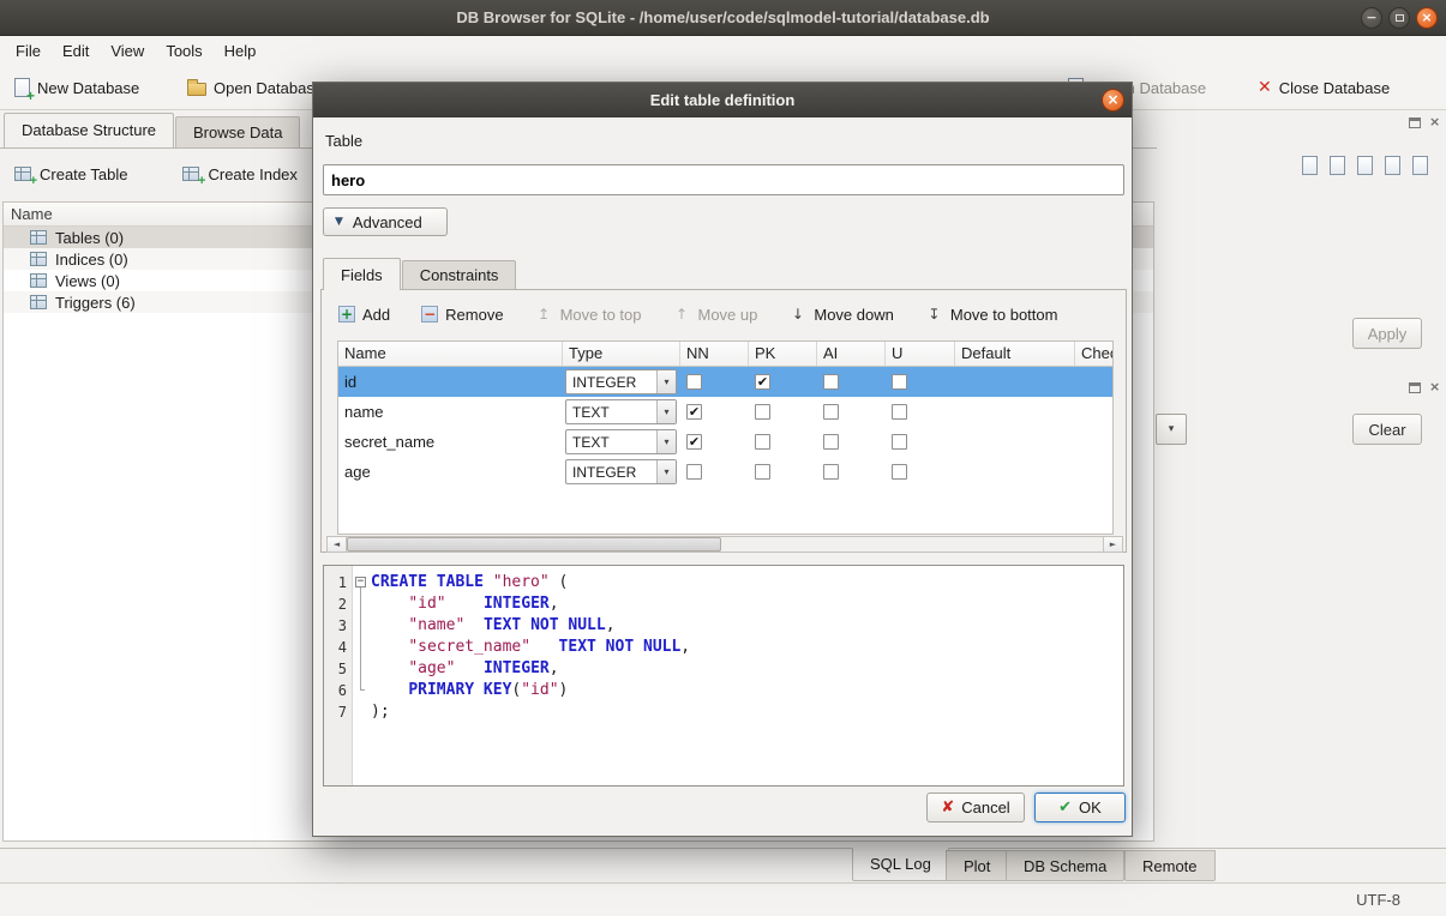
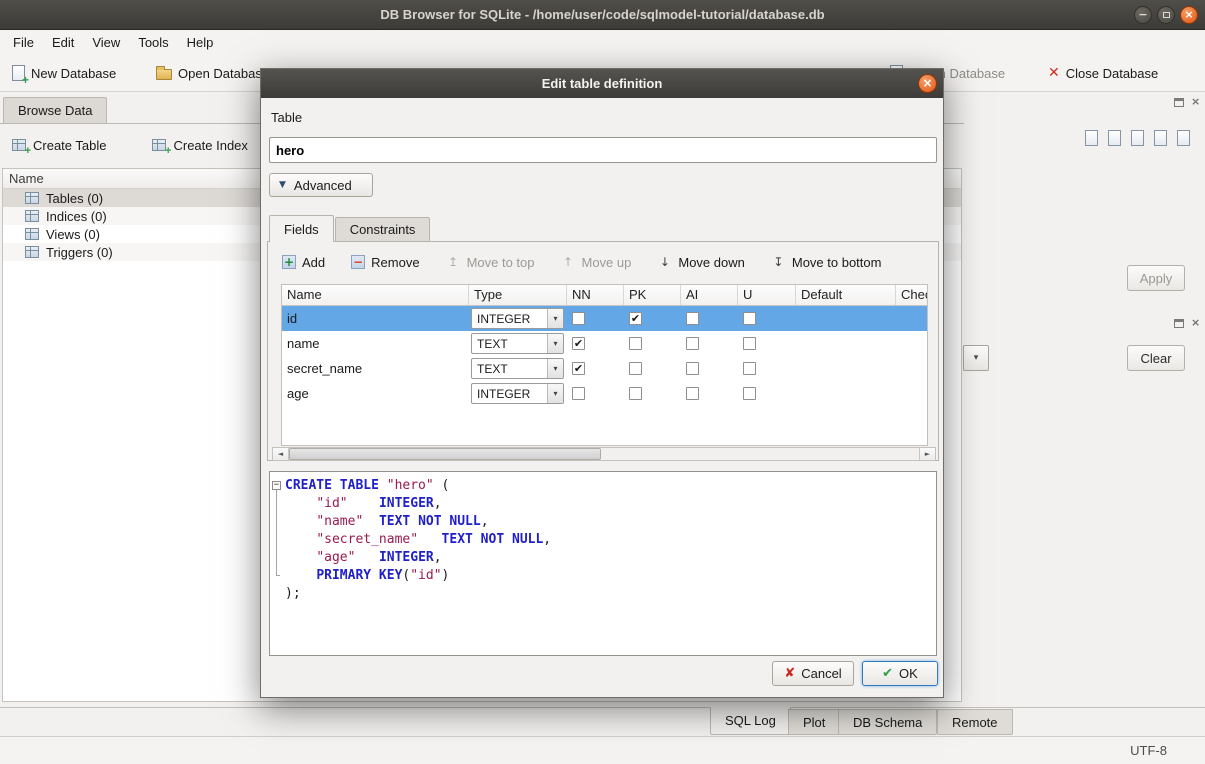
  DB Browser for SQLite - /home/user/code/sqlmodel-tutorial/database.db
  −
  ×
  File
  Edit
  View
  Tools
  Help
  New Database
  Open Databas
  ✕
  Close Database
- Database Structure
  Browse Data
  Create Table
  Create Index
  Name
  Tables (0)
  Indices (0)
  Views (0)
- Triggers (6)
+ Triggers (0)
  ×
  Apply
  ×
  ▾
  Clear
  UTF-8
  Edit table definition
  ×
  Table
  hero
  ▼
  Advanced
  Fields
  Constraints
  +
  Add
  −
  Remove
  ↥
  Move to top
  ↑
  Move up
  ↓
  Move down
  ↧
  Move to bottom
  Name
  Type
  NN
  PK
  AI
  U
  Default
  id
  INTEGER
  ▾
  ✔
  name
  TEXT
  ▾
  ✔
  secret_name
  TEXT
  ▾
  ✔
  age
  INTEGER
  ▾
  ◄
  ►
- 1
- 2
- 3
- 4
- 5
- 6
- 7
  −
  CREATE TABLE "hero" (
  "id" INTEGER,
  "name" TEXT NOT NULL,
  "secret_name" TEXT NOT NULL,
  "age" INTEGER,
  PRIMARY KEY("id")
  );
  ✘
  Cancel
  ✔
  OK
  SQL Log
  Plot
  DB Schema
  Remote
